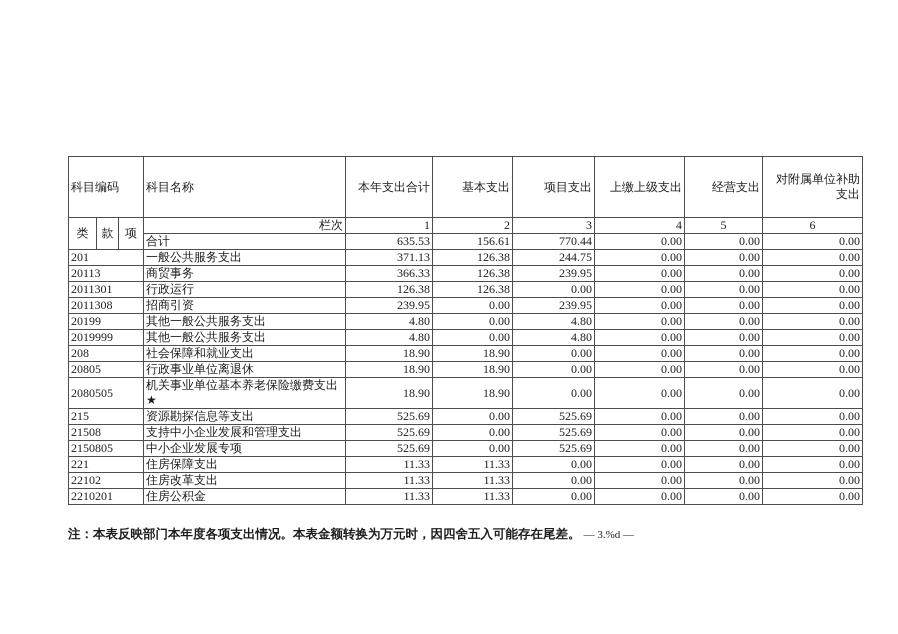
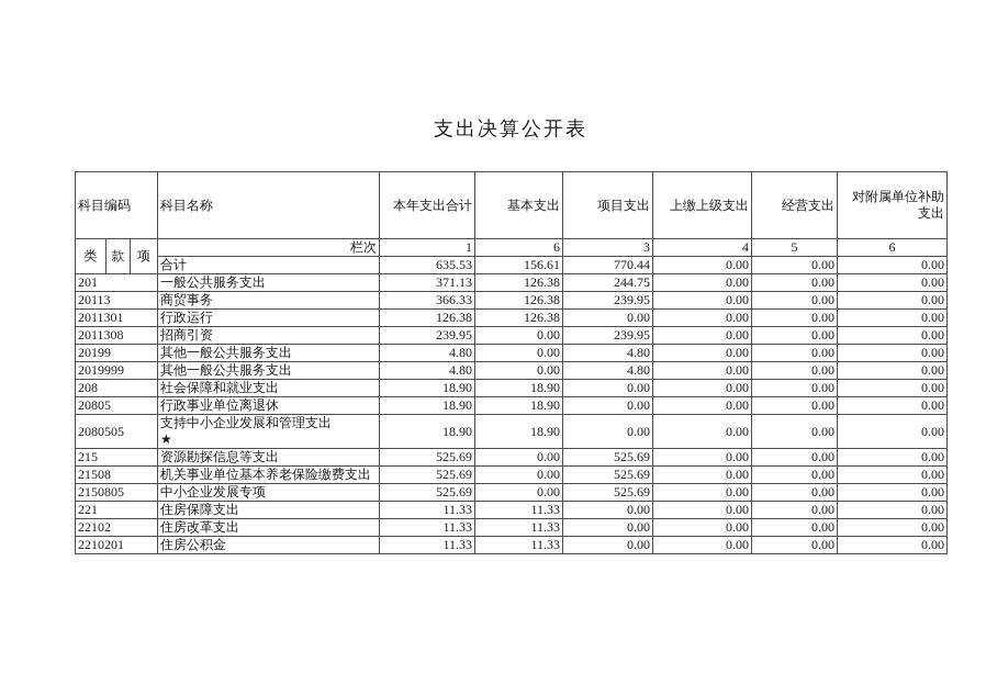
+ 支出决算公开表
  科目编码	科目名称	本年支出合计	基本支出	项目支出	上缴上级支出	经营支出	对附属单位补助支出
- 类	款	项	栏次	1	2	3	4	5	6
+ 类	款	项	栏次	1	6	3	4	5	6
  合计	635.53	156.61	770.44	0.00	0.00	0.00
  201	一般公共服务支出	371.13	126.38	244.75	0.00	0.00	0.00
  20113	商贸事务	366.33	126.38	239.95	0.00	0.00	0.00
  2011301	行政运行	126.38	126.38	0.00	0.00	0.00	0.00
  2011308	招商引资	239.95	0.00	239.95	0.00	0.00	0.00
  20199	其他一般公共服务支出	4.80	0.00	4.80	0.00	0.00	0.00
  2019999	其他一般公共服务支出	4.80	0.00	4.80	0.00	0.00	0.00
  208	社会保障和就业支出	18.90	18.90	0.00	0.00	0.00	0.00
  20805	行政事业单位离退休	18.90	18.90	0.00	0.00	0.00	0.00
- 2080505	机关事业单位基本养老保险缴费支出★	18.90	18.90	0.00	0.00	0.00	0.00
+ 2080505	支持中小企业发展和管理支出★	18.90	18.90	0.00	0.00	0.00	0.00
  215	资源勘探信息等支出	525.69	0.00	525.69	0.00	0.00	0.00
- 21508	支持中小企业发展和管理支出	525.69	0.00	525.69	0.00	0.00	0.00
+ 21508	机关事业单位基本养老保险缴费支出	525.69	0.00	525.69	0.00	0.00	0.00
  2150805	中小企业发展专项	525.69	0.00	525.69	0.00	0.00	0.00
  221	住房保障支出	11.33	11.33	0.00	0.00	0.00	0.00
  22102	住房改革支出	11.33	11.33	0.00	0.00	0.00	0.00
  2210201	住房公积金	11.33	11.33	0.00	0.00	0.00	0.00
- 注：本表反映部门本年度各项支出情况。本表金额转换为万元时，因四舍五入可能存在尾差。 — 3.%d —
